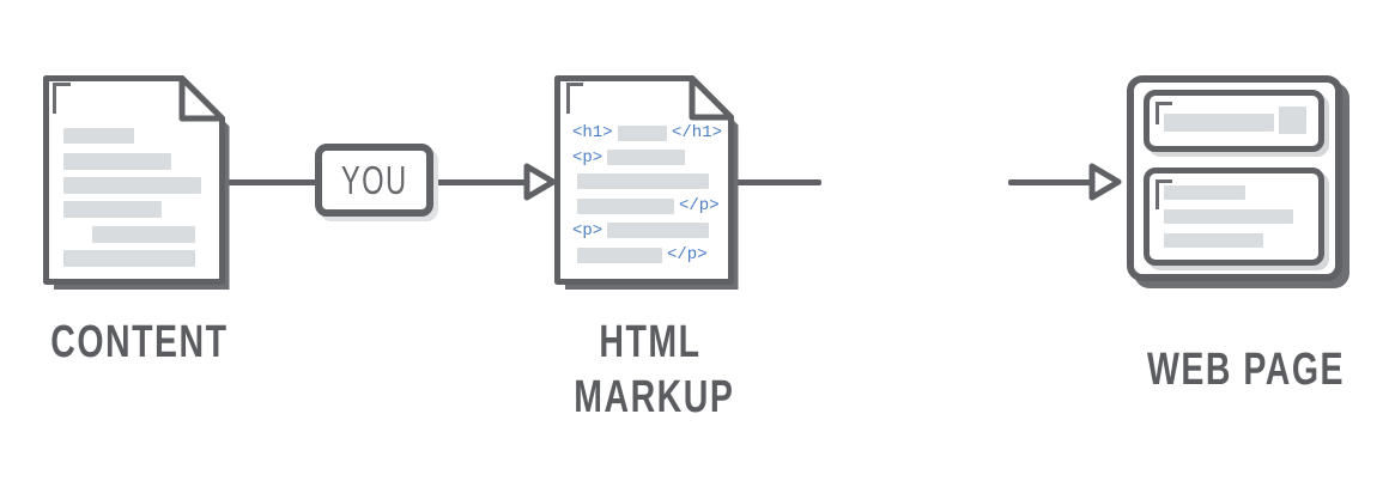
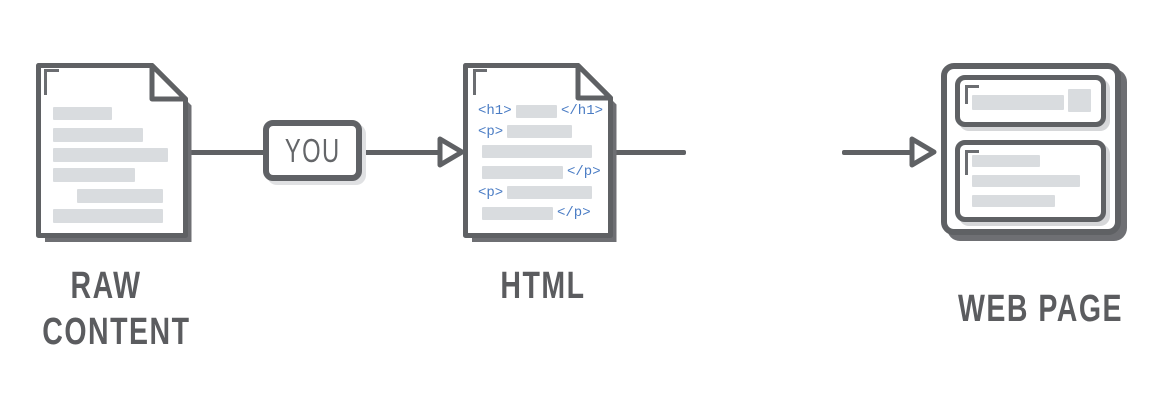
  YOU
  <h1>
  </h1>
  <p>
  </p>
  <p>
  </p>
+ RAW
  CONTENT
  HTML
- MARKUP
  WEB PAGE
